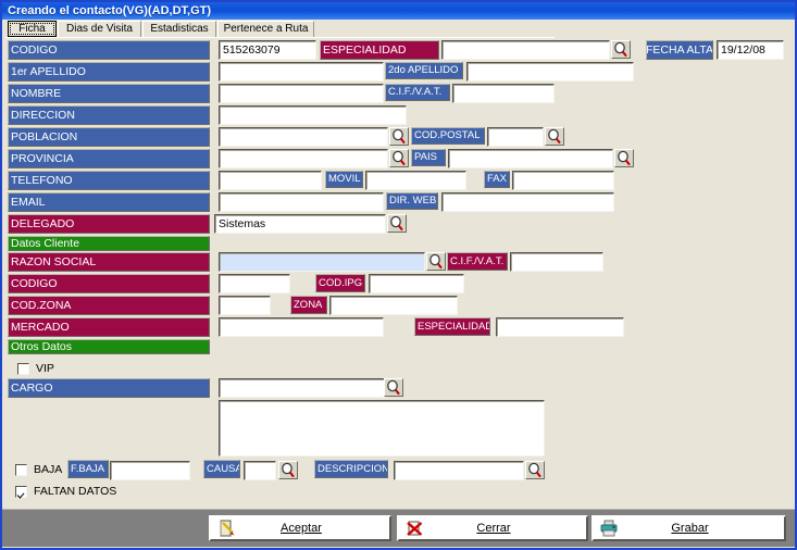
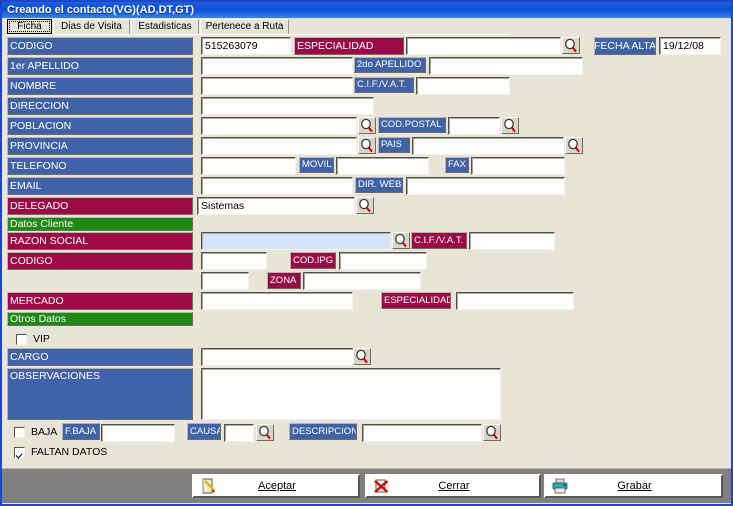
  Creando el contacto(VG)(AD,DT,GT)
  Ficha
  Dias de Visita
  Estadisticas
  Pertenece a Ruta
  CODIGO
  515263079
  ESPECIALIDAD
  FECHA ALTA
  19/12/08
  1er APELLIDO
  2do APELLIDO
  NOMBRE
  C.I.F./V.A.T.
  DIRECCION
  POBLACION
  COD.POSTAL
  PROVINCIA
  PAIS
  TELEFONO
  MOVIL
  FAX
  EMAIL
  DIR. WEB
  DELEGADO
  Sistemas
  Datos Cliente
  RAZON SOCIAL
  C.I.F./V.A.T.
  CODIGO
  COD.IPG
- COD.ZONA
  ZONA
  MERCADO
  ESPECIALIDAD
  Otros Datos
  VIP
  CARGO
+ OBSERVACIONES
  BAJA
  F.BAJA
  CAUSA
  DESCRIPCION
  FALTAN DATOS
  Aceptar
  Cerrar
  Grabar
